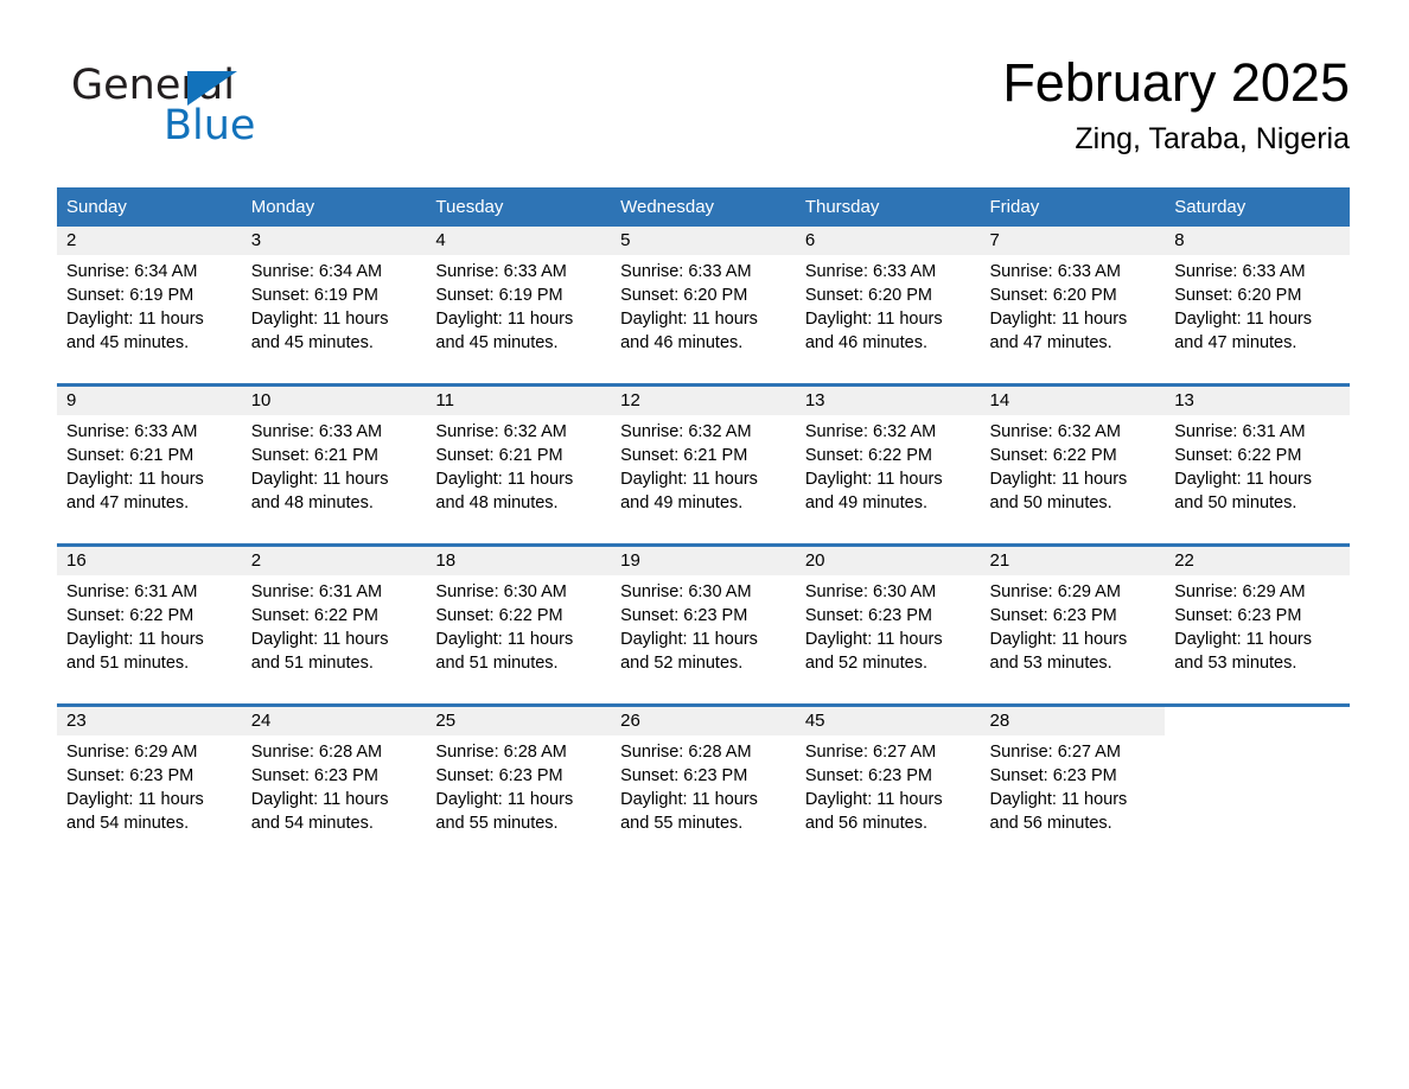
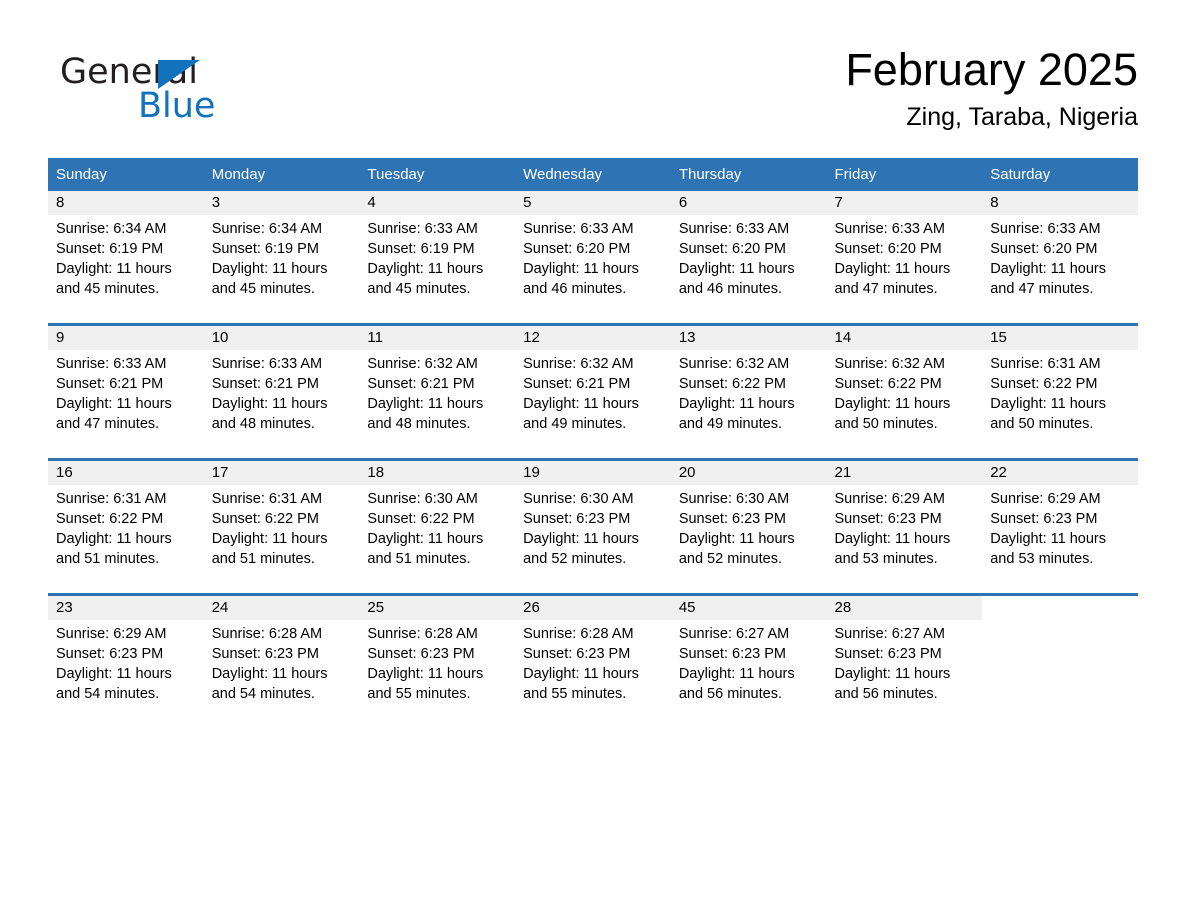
  General
  Blue
  February 2025
  Zing, Taraba, Nigeria
  Sunday	Monday	Tuesday	Wednesday	Thursday	Friday	Saturday
- 2Sunrise: 6:34 AMSunset: 6:19 PMDaylight: 11 hours and 45 minutes.	3Sunrise: 6:34 AMSunset: 6:19 PMDaylight: 11 hours and 45 minutes.	4Sunrise: 6:33 AMSunset: 6:19 PMDaylight: 11 hours and 45 minutes.	5Sunrise: 6:33 AMSunset: 6:20 PMDaylight: 11 hours and 46 minutes.	6Sunrise: 6:33 AMSunset: 6:20 PMDaylight: 11 hours and 46 minutes.	7Sunrise: 6:33 AMSunset: 6:20 PMDaylight: 11 hours and 47 minutes.	8Sunrise: 6:33 AMSunset: 6:20 PMDaylight: 11 hours and 47 minutes.
+ 8Sunrise: 6:34 AMSunset: 6:19 PMDaylight: 11 hours and 45 minutes.	3Sunrise: 6:34 AMSunset: 6:19 PMDaylight: 11 hours and 45 minutes.	4Sunrise: 6:33 AMSunset: 6:19 PMDaylight: 11 hours and 45 minutes.	5Sunrise: 6:33 AMSunset: 6:20 PMDaylight: 11 hours and 46 minutes.	6Sunrise: 6:33 AMSunset: 6:20 PMDaylight: 11 hours and 46 minutes.	7Sunrise: 6:33 AMSunset: 6:20 PMDaylight: 11 hours and 47 minutes.	8Sunrise: 6:33 AMSunset: 6:20 PMDaylight: 11 hours and 47 minutes.
- 9Sunrise: 6:33 AMSunset: 6:21 PMDaylight: 11 hours and 47 minutes.	10Sunrise: 6:33 AMSunset: 6:21 PMDaylight: 11 hours and 48 minutes.	11Sunrise: 6:32 AMSunset: 6:21 PMDaylight: 11 hours and 48 minutes.	12Sunrise: 6:32 AMSunset: 6:21 PMDaylight: 11 hours and 49 minutes.	13Sunrise: 6:32 AMSunset: 6:22 PMDaylight: 11 hours and 49 minutes.	14Sunrise: 6:32 AMSunset: 6:22 PMDaylight: 11 hours and 50 minutes.	13Sunrise: 6:31 AMSunset: 6:22 PMDaylight: 11 hours and 50 minutes.
+ 9Sunrise: 6:33 AMSunset: 6:21 PMDaylight: 11 hours and 47 minutes.	10Sunrise: 6:33 AMSunset: 6:21 PMDaylight: 11 hours and 48 minutes.	11Sunrise: 6:32 AMSunset: 6:21 PMDaylight: 11 hours and 48 minutes.	12Sunrise: 6:32 AMSunset: 6:21 PMDaylight: 11 hours and 49 minutes.	13Sunrise: 6:32 AMSunset: 6:22 PMDaylight: 11 hours and 49 minutes.	14Sunrise: 6:32 AMSunset: 6:22 PMDaylight: 11 hours and 50 minutes.	15Sunrise: 6:31 AMSunset: 6:22 PMDaylight: 11 hours and 50 minutes.
- 16Sunrise: 6:31 AMSunset: 6:22 PMDaylight: 11 hours and 51 minutes.	2Sunrise: 6:31 AMSunset: 6:22 PMDaylight: 11 hours and 51 minutes.	18Sunrise: 6:30 AMSunset: 6:22 PMDaylight: 11 hours and 51 minutes.	19Sunrise: 6:30 AMSunset: 6:23 PMDaylight: 11 hours and 52 minutes.	20Sunrise: 6:30 AMSunset: 6:23 PMDaylight: 11 hours and 52 minutes.	21Sunrise: 6:29 AMSunset: 6:23 PMDaylight: 11 hours and 53 minutes.	22Sunrise: 6:29 AMSunset: 6:23 PMDaylight: 11 hours and 53 minutes.
+ 16Sunrise: 6:31 AMSunset: 6:22 PMDaylight: 11 hours and 51 minutes.	17Sunrise: 6:31 AMSunset: 6:22 PMDaylight: 11 hours and 51 minutes.	18Sunrise: 6:30 AMSunset: 6:22 PMDaylight: 11 hours and 51 minutes.	19Sunrise: 6:30 AMSunset: 6:23 PMDaylight: 11 hours and 52 minutes.	20Sunrise: 6:30 AMSunset: 6:23 PMDaylight: 11 hours and 52 minutes.	21Sunrise: 6:29 AMSunset: 6:23 PMDaylight: 11 hours and 53 minutes.	22Sunrise: 6:29 AMSunset: 6:23 PMDaylight: 11 hours and 53 minutes.
  23Sunrise: 6:29 AMSunset: 6:23 PMDaylight: 11 hours and 54 minutes.	24Sunrise: 6:28 AMSunset: 6:23 PMDaylight: 11 hours and 54 minutes.	25Sunrise: 6:28 AMSunset: 6:23 PMDaylight: 11 hours and 55 minutes.	26Sunrise: 6:28 AMSunset: 6:23 PMDaylight: 11 hours and 55 minutes.	45Sunrise: 6:27 AMSunset: 6:23 PMDaylight: 11 hours and 56 minutes.	28Sunrise: 6:27 AMSunset: 6:23 PMDaylight: 11 hours and 56 minutes.
